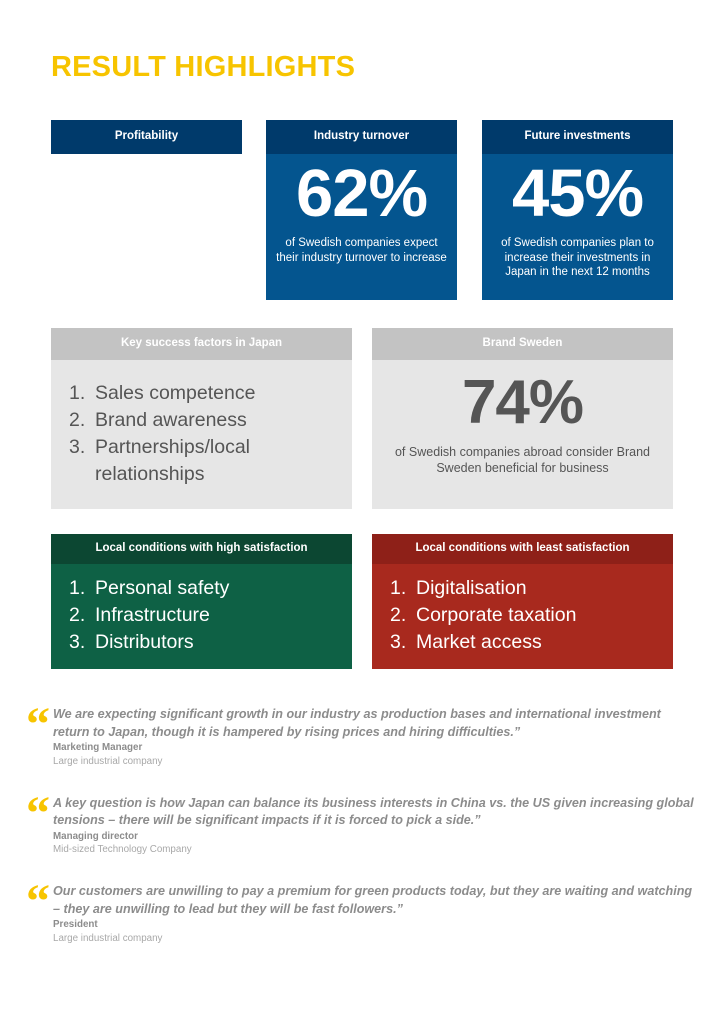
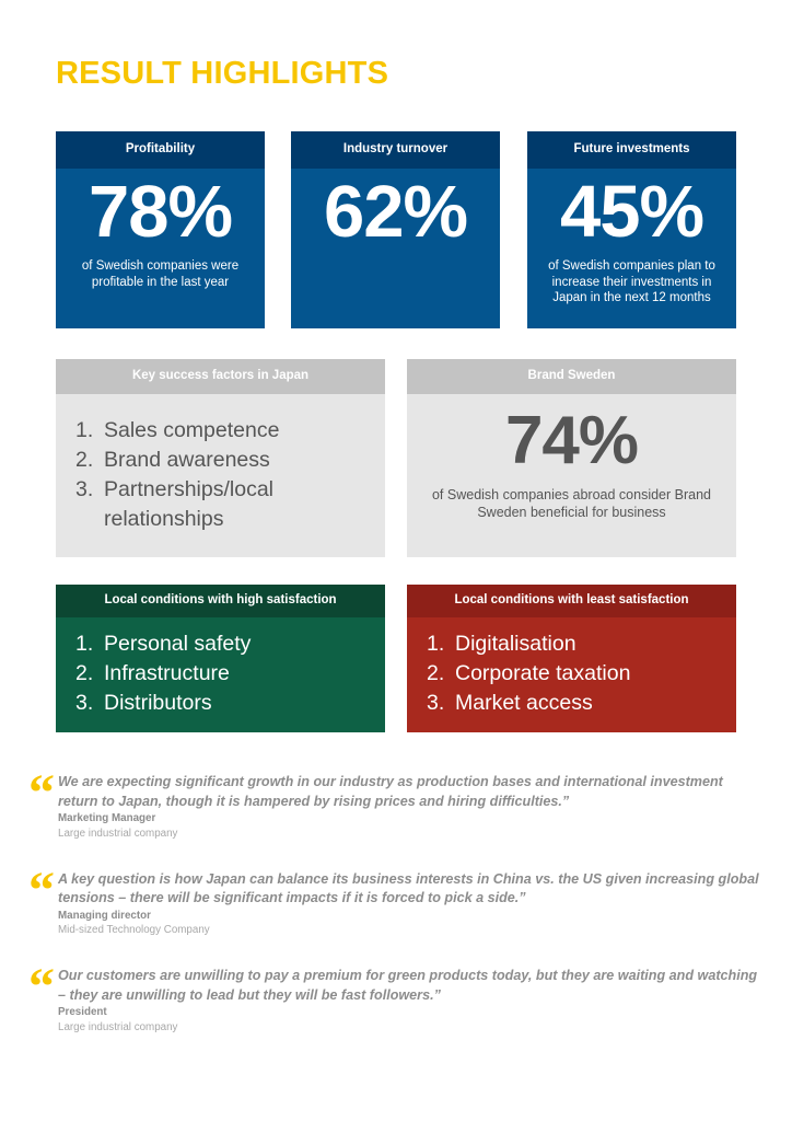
  RESULT HIGHLIGHTS
  Profitability
+ 78%
+ of Swedish companies were profitable in the last year
  Industry turnover
  62%
- of Swedish companies expect their industry turnover to increase
  Future investments
  45%
  of Swedish companies plan to increase their investments in Japan in the next 12 months
  Key success factors in Japan
  1.
  Sales competence
  2.
  Brand awareness
  3.
  Partnerships/local relationships
  Brand Sweden
  74%
  of Swedish companies abroad consider Brand Sweden beneficial for business
  Local conditions with high satisfaction
  1.
  Personal safety
  2.
  Infrastructure
  3.
  Distributors
  Local conditions with least satisfaction
  1.
  Digitalisation
  2.
  Corporate taxation
  3.
  Market access
  “
  We are expecting significant growth in our industry as production bases and international investment return to Japan, though it is hampered by rising prices and hiring difficulties.”
  Marketing Manager
  Large industrial company
  “
  A key question is how Japan can balance its business interests in China vs. the US given increasing global tensions – there will be significant impacts if it is forced to pick a side.”
  Managing director
  Mid-sized Technology Company
  “
  Our customers are unwilling to pay a premium for green products today, but they are waiting and watching – they are unwilling to lead but they will be fast followers.”
  President
  Large industrial company
